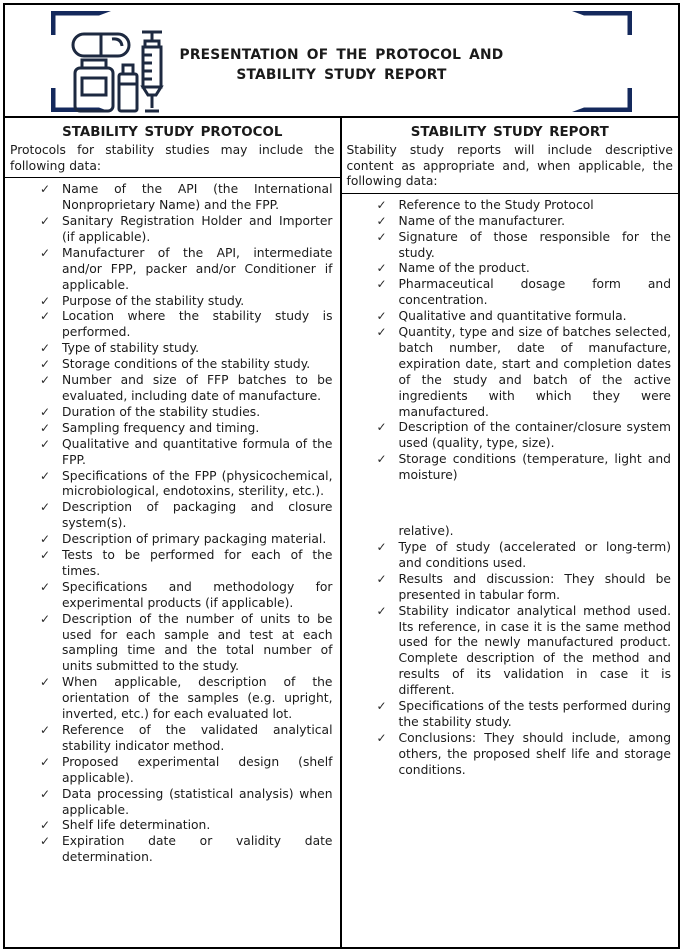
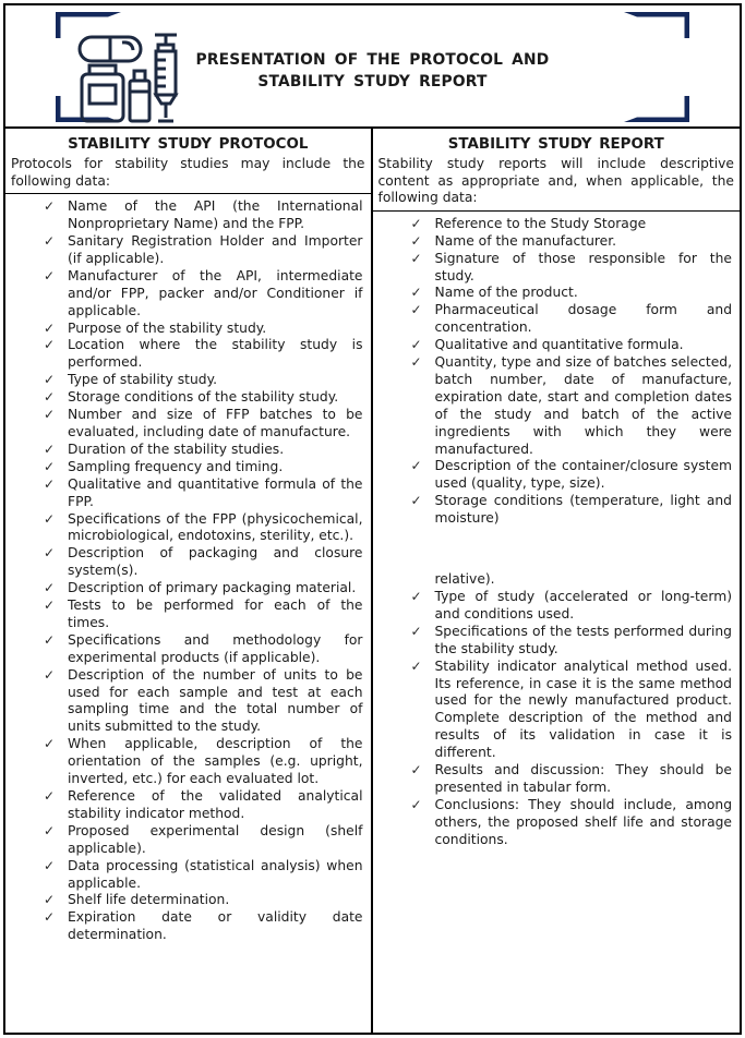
  PRESENTATION OF THE PROTOCOL AND
  STABILITY STUDY REPORT
  STABILITY STUDY PROTOCOL
  Protocols for stability studies may include the following data:
  ✓
  Name of the API (the International Nonproprietary Name) and the FPP.
  ✓
  Sanitary Registration Holder and Importer (if applicable).
  ✓
  Manufacturer of the API, intermediate and/or FPP, packer and/or Conditioner if applicable.
  ✓
  Purpose of the stability study.
  ✓
  Location where the stability study is performed.
  ✓
  Type of stability study.
  ✓
  Storage conditions of the stability study.
  ✓
  Number and size of FFP batches to be evaluated, including date of manufacture.
  ✓
  Duration of the stability studies.
  ✓
  Sampling frequency and timing.
  ✓
  Qualitative and quantitative formula of the FPP.
  ✓
  Specifications of the FPP (physicochemical, microbiological, endotoxins, sterility, etc.).
  ✓
  Description of packaging and closure system(s).
  ✓
  Description of primary packaging material.
  ✓
  Tests to be performed for each of the times.
  ✓
  Specifications and methodology for experimental products (if applicable).
  ✓
  Description of the number of units to be used for each sample and test at each sampling time and the total number of units submitted to the study.
  ✓
  When applicable, description of the orientation of the samples (e.g. upright, inverted, etc.) for each evaluated lot.
  ✓
  Reference of the validated analytical stability indicator method.
  ✓
  Proposed experimental design (shelf applicable).
  ✓
  Data processing (statistical analysis) when applicable.
  ✓
  Shelf life determination.
  ✓
  Expiration date or validity date determination.
  STABILITY STUDY REPORT
  Stability study reports will include descriptive content as appropriate and, when applicable, the following data:
  ✓
- Reference to the Study Protocol
+ Reference to the Study Storage
  ✓
  Name of the manufacturer.
  ✓
  Signature of those responsible for the study.
  ✓
  Name of the product.
  ✓
  Pharmaceutical dosage form and concentration.
  ✓
  Qualitative and quantitative formula.
  ✓
  Quantity, type and size of batches selected, batch number, date of manufacture, expiration date, start and completion dates of the study and batch of the active ingredients with which they were manufactured.
  ✓
  Description of the container/closure system used (quality, type, size).
  ✓
  Storage conditions (temperature, light and moisture)
  relative).
  ✓
  Type of study (accelerated or long-term) and conditions used.
  ✓
- Results and discussion: They should be presented in tabular form.
+ Specifications of the tests performed during the stability study.
  ✓
  Stability indicator analytical method used. Its reference, in case it is the same method used for the newly manufactured product. Complete description of the method and results of its validation in case it is different.
  ✓
- Specifications of the tests performed during the stability study.
+ Results and discussion: They should be presented in tabular form.
  ✓
  Conclusions: They should include, among others, the proposed shelf life and storage conditions.
